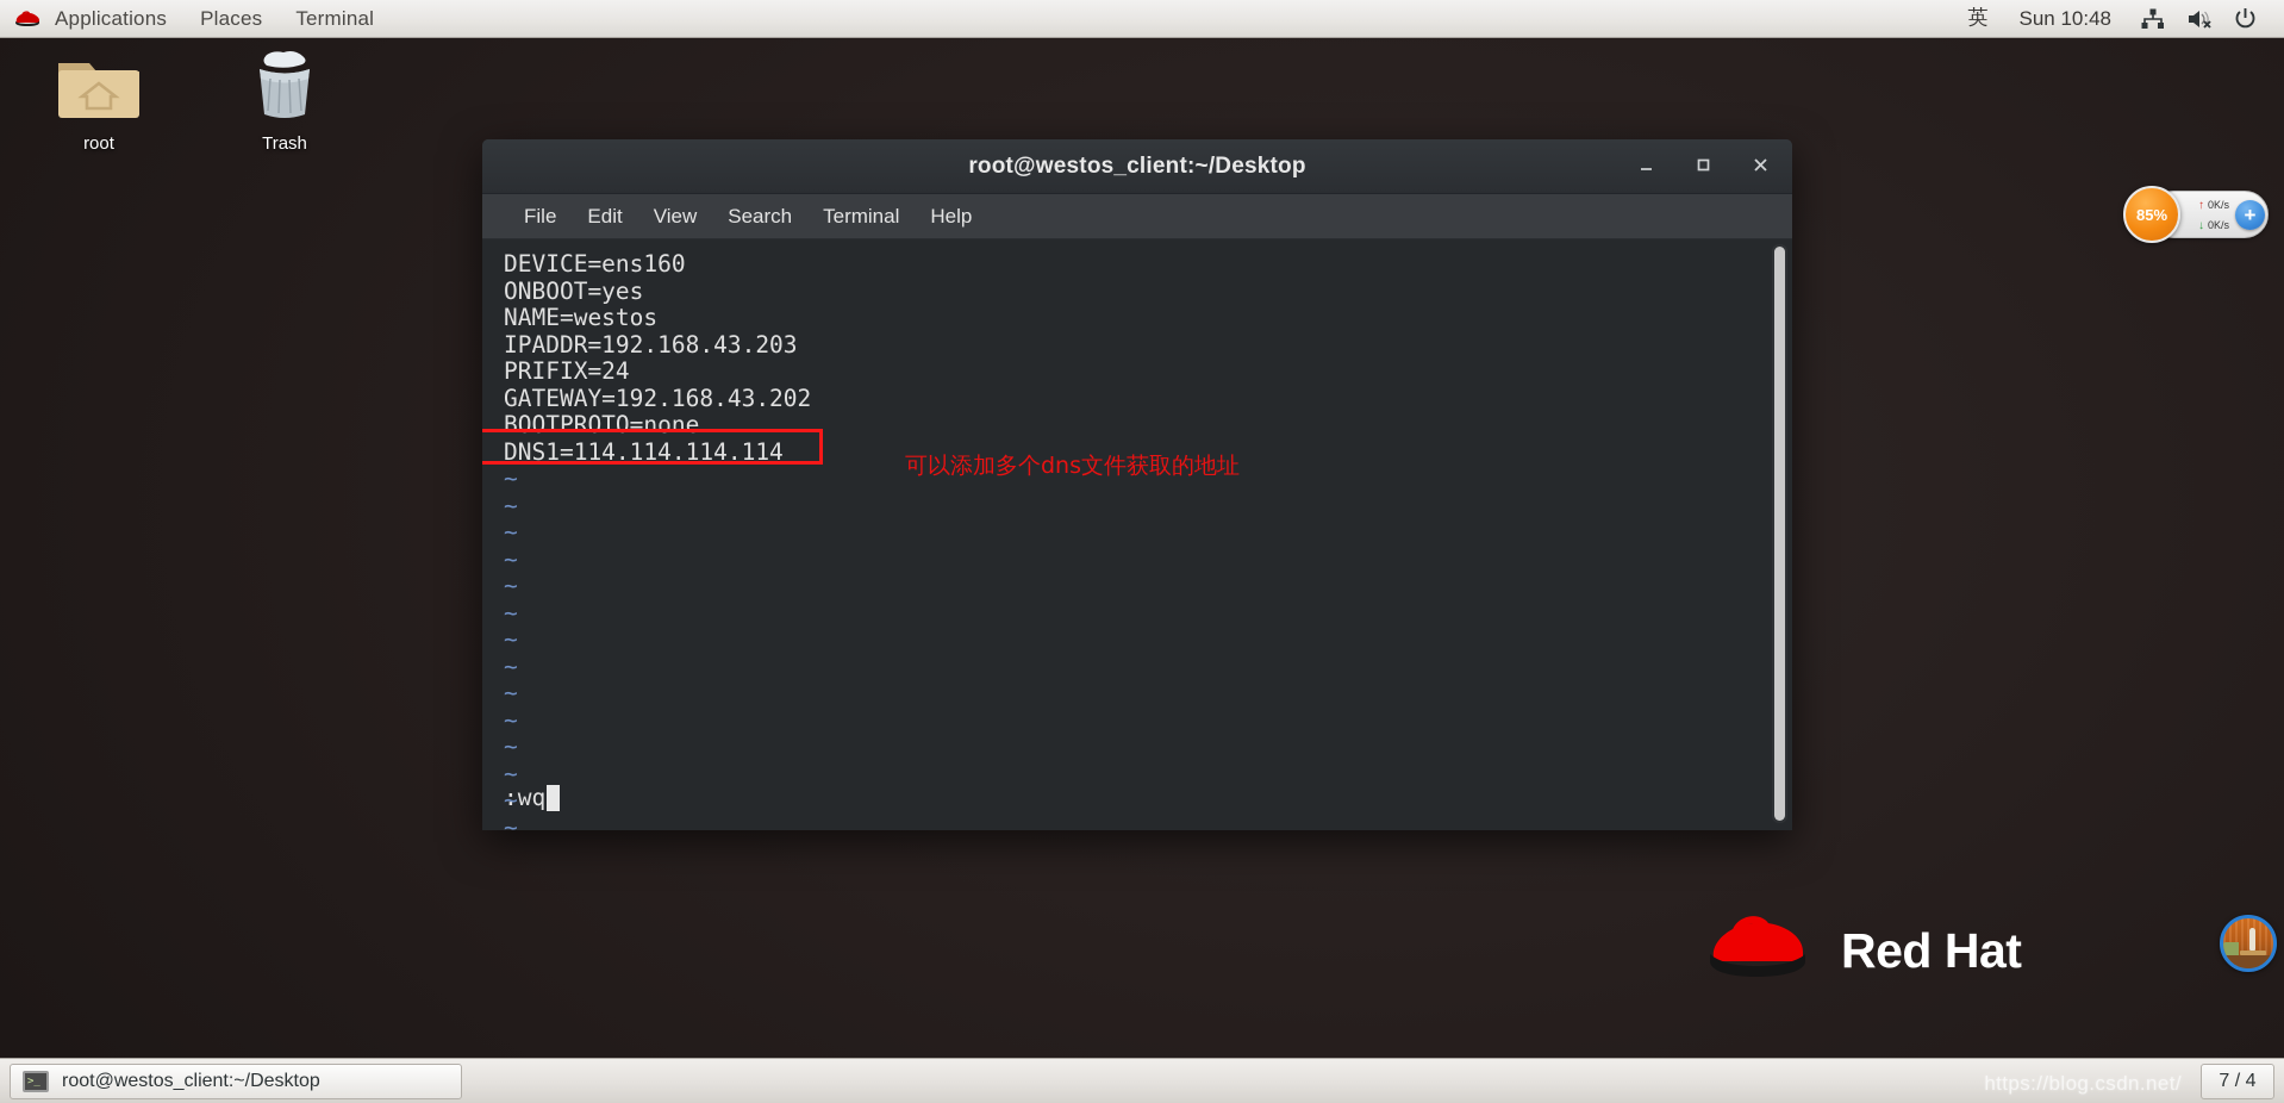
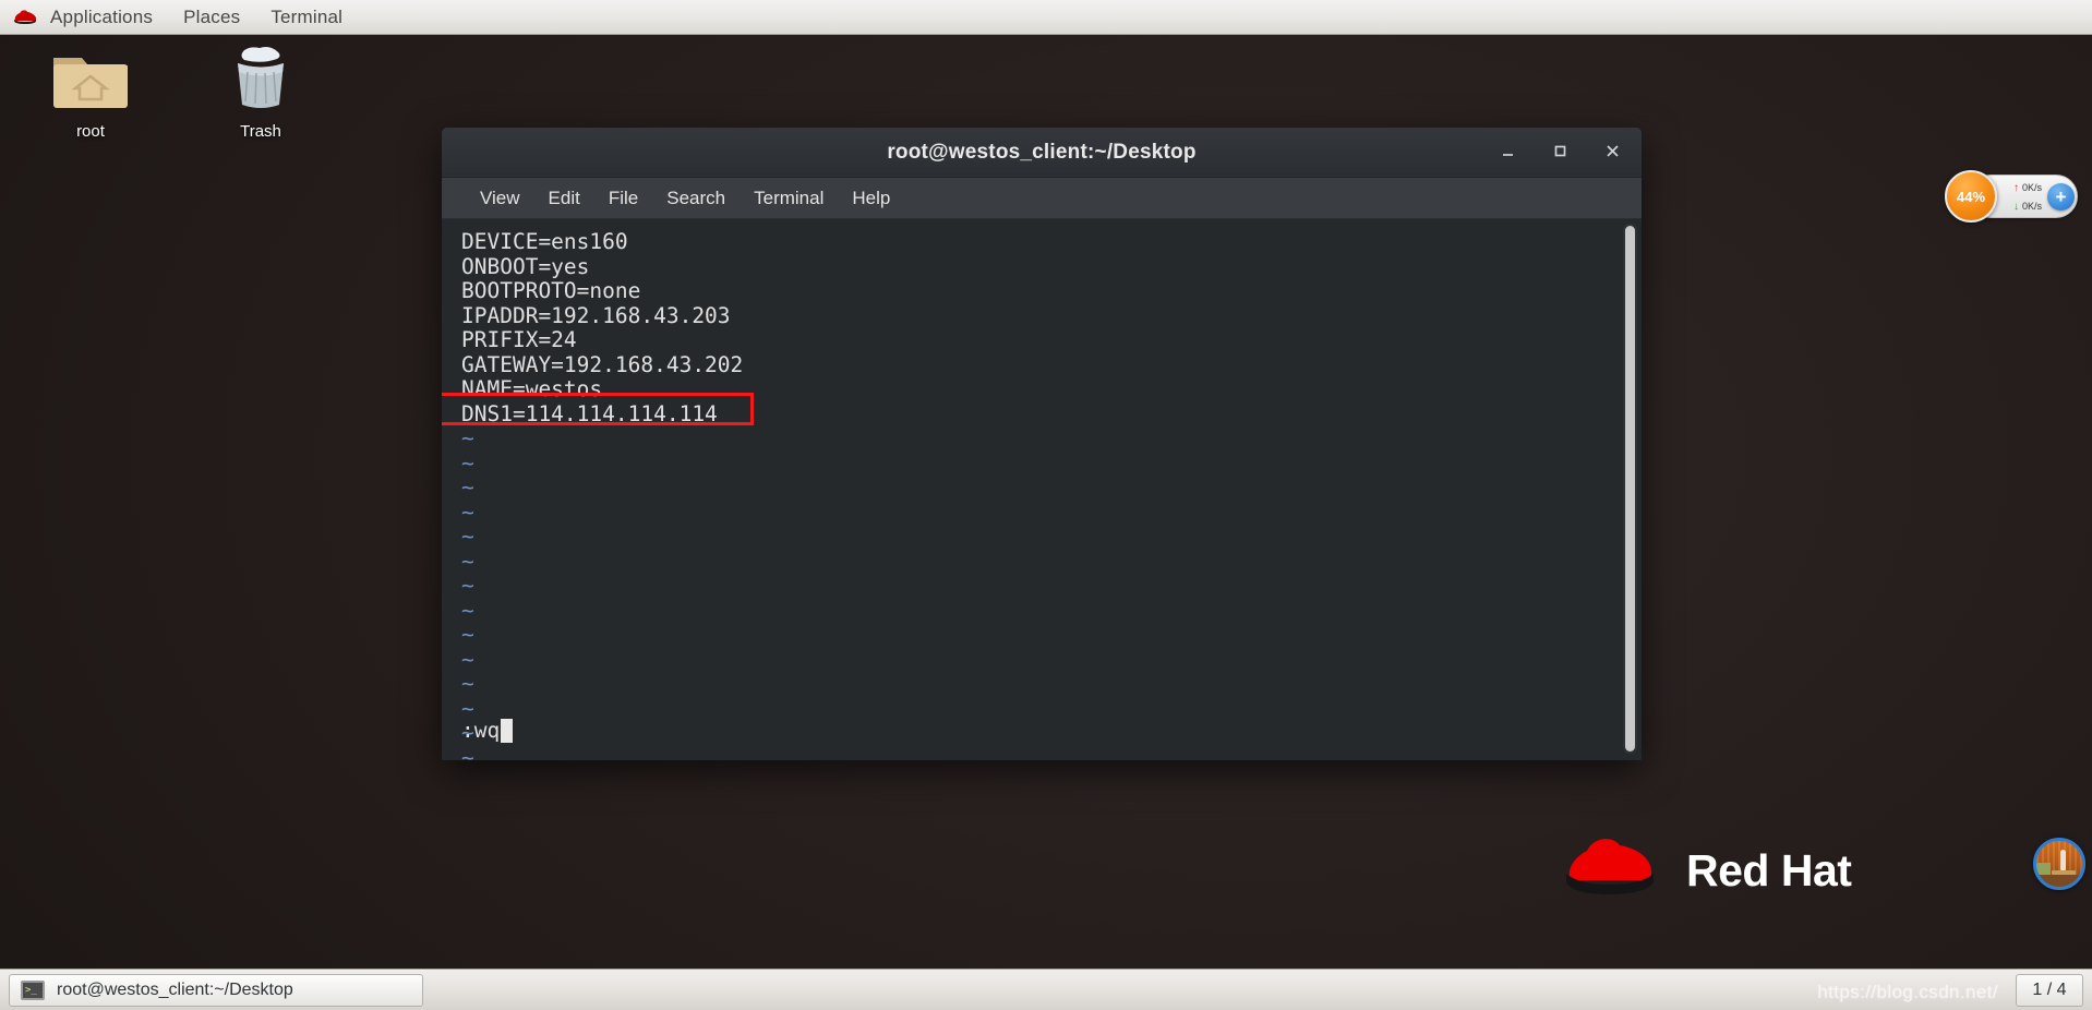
  Applications
  Places
  Terminal
- 英
- Sun 10:48
  root
  Trash
  root@westos_client:~/Desktop
- File
+ View
  Edit
- View
+ File
  Search
  Terminal
  Help
  DEVICE=ens160
  ONBOOT=yes
- NAME=westos
+ BOOTPROTO=none
  IPADDR=192.168.43.203
  PRIFIX=24
  GATEWAY=192.168.43.202
- BOOTPROTO=none
+ NAME=westos
  DNS1=114.114.114.114
  ~
  ~
  ~
  ~
  ~
  ~
  ~
  ~
  ~
  ~
  ~
  ~
  ~
  ~
- 可以添加多个dns文件获取的地址
  :wq
  ↑
  0K/s
  ↓
  0K/s
  +
- 85%
+ 44%
  Red Hat
  https://blog.csdn.net/
  >_
  root@westos_client:~/Desktop
- 7 / 4
+ 1 / 4
